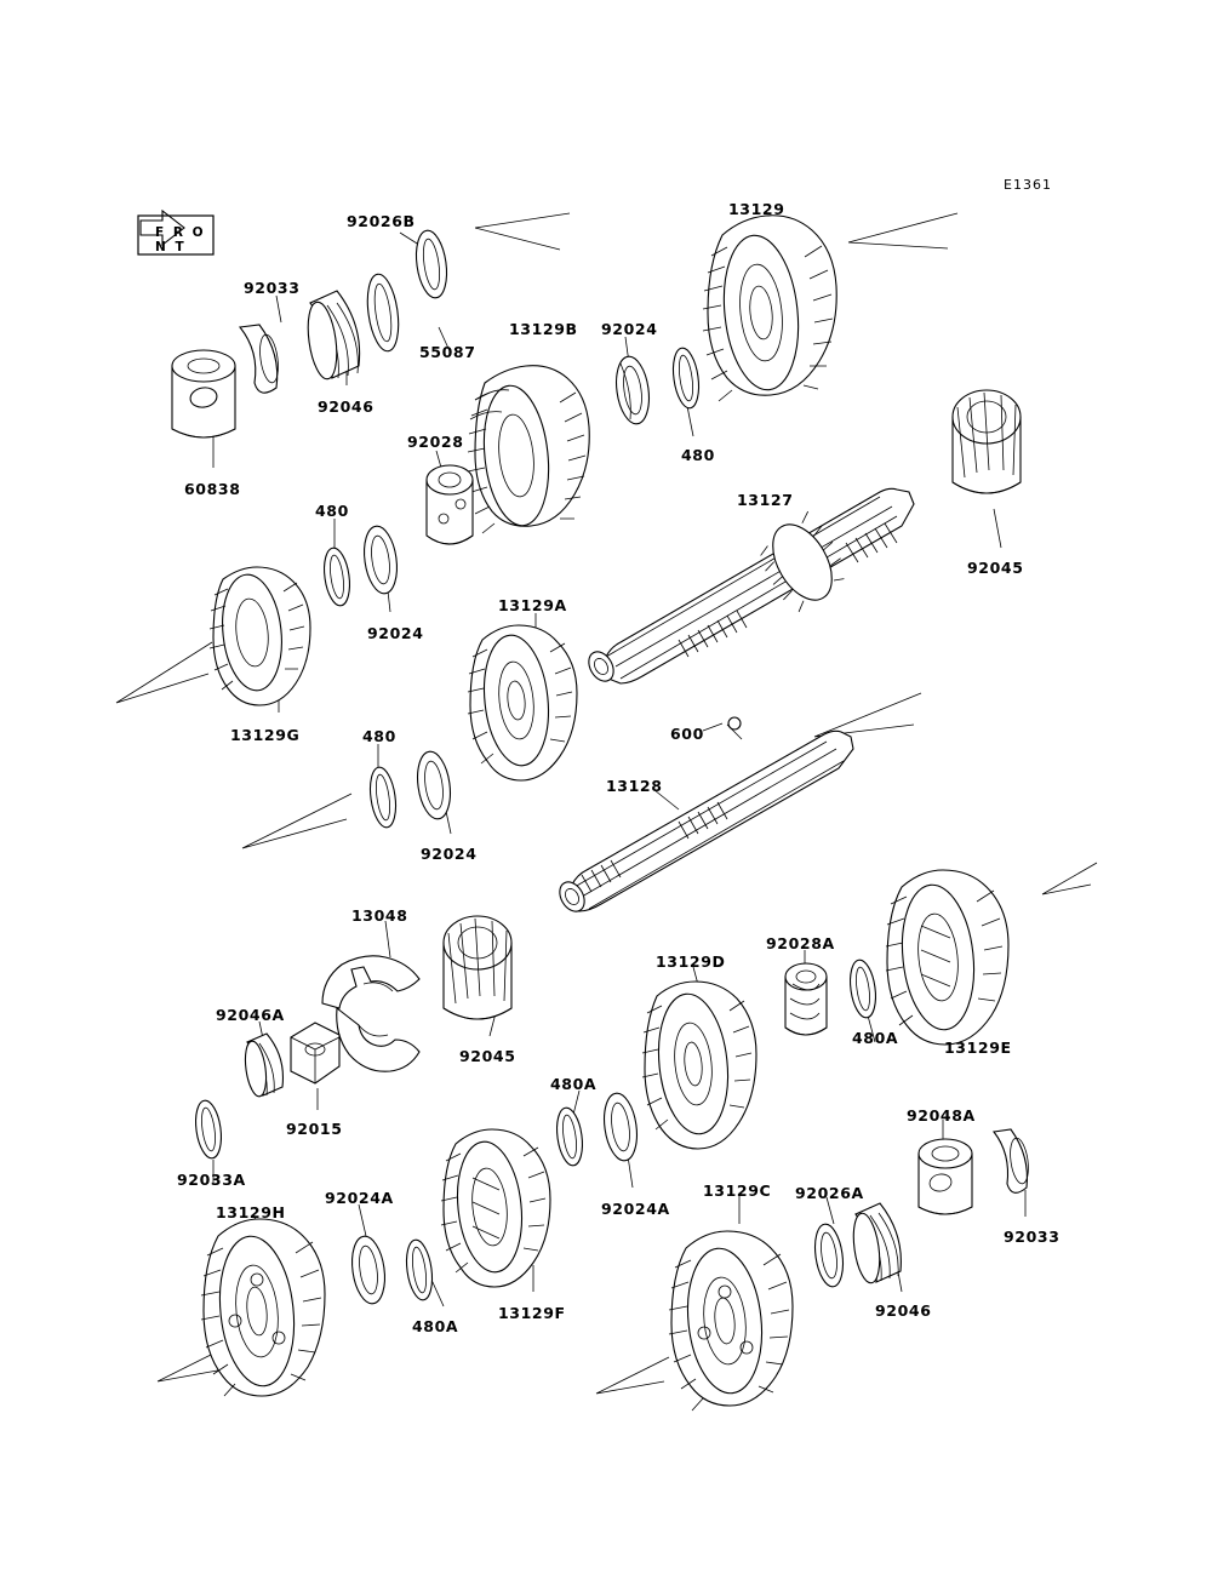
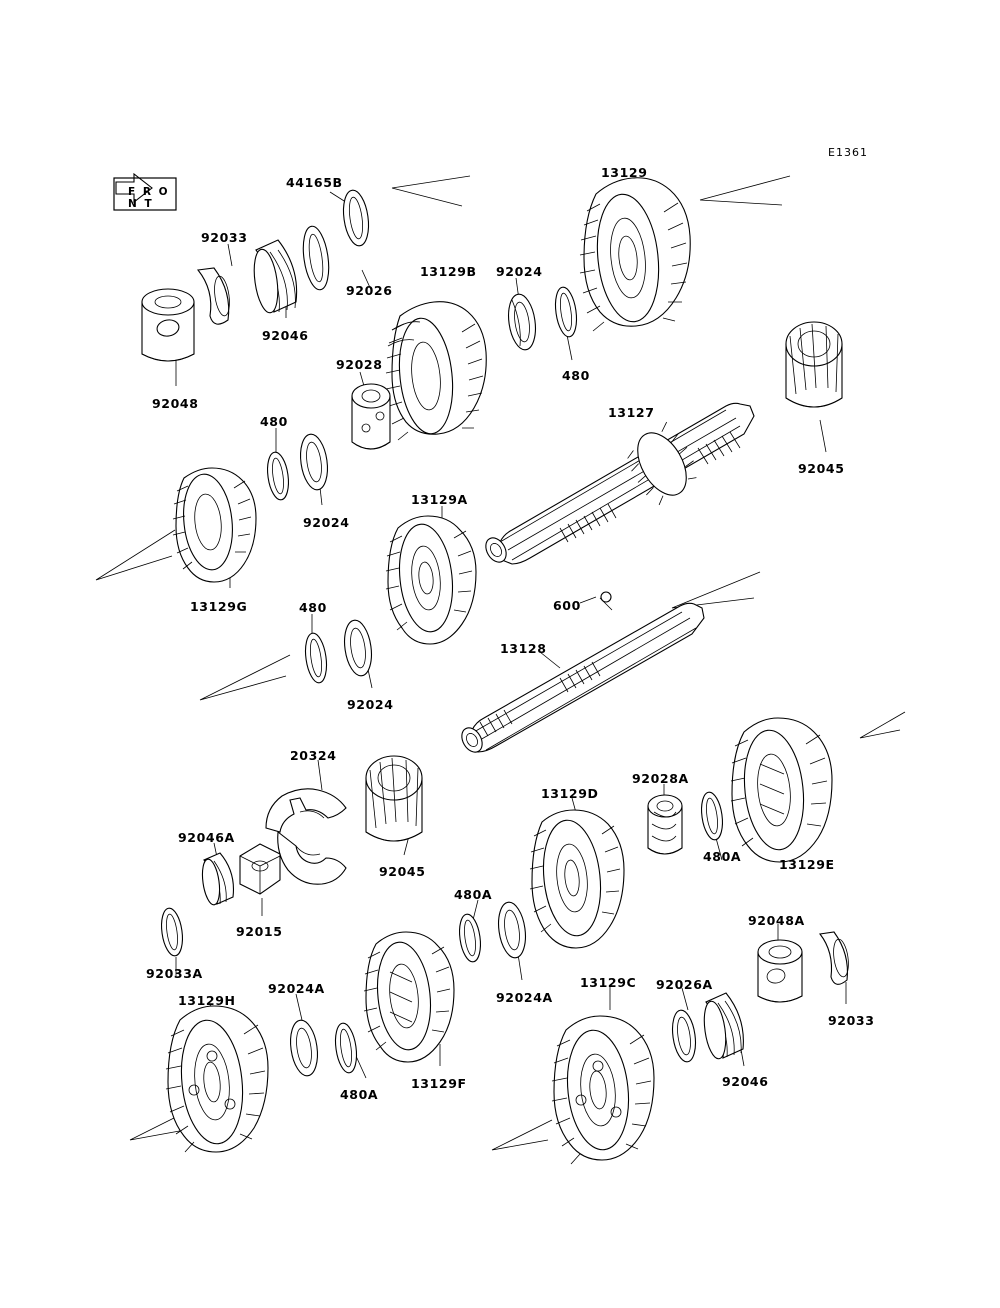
  E1361
  F R O N T
- 92026B
+ 44165B
  13129
  92033
- 55087
+ 92026
  13129B
  92024
  92046
  92028
  480
- 60838
+ 92048
  13127
  92045
  480
  92024
  13129A
  600
  13129G
  480
  13128
  92024
- 13048
+ 20324
  13129D
  92028A
  92046A
  92045
  480A
  13129E
  92015
  480A
  92048A
  92033A
  92024A
  13129C
  92026A
  92033
  13129H
  92024A
  480A
  13129F
  92046
